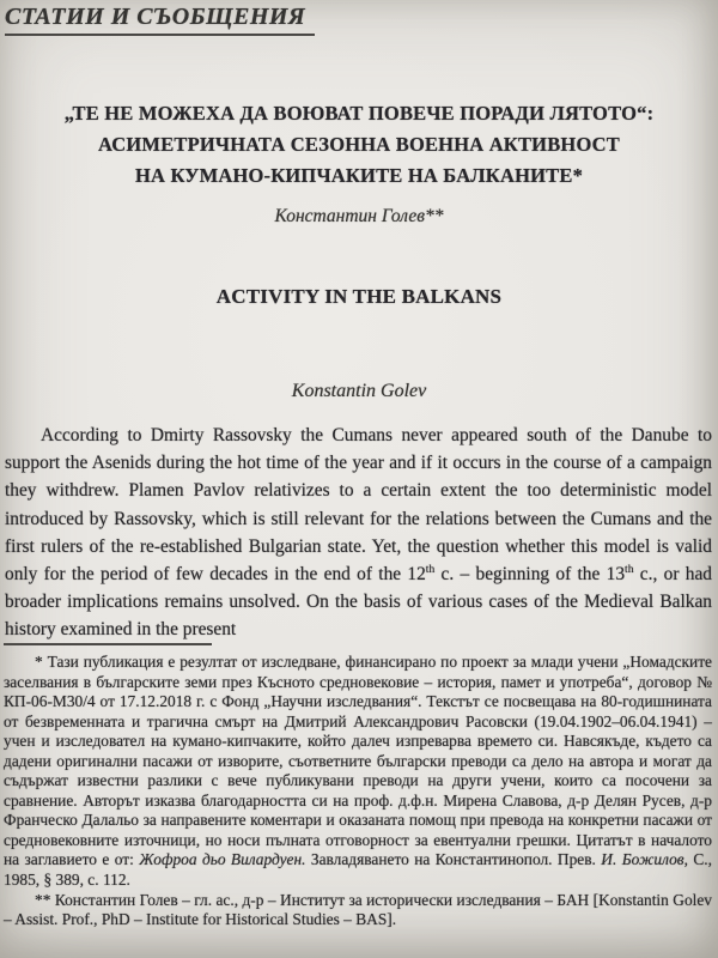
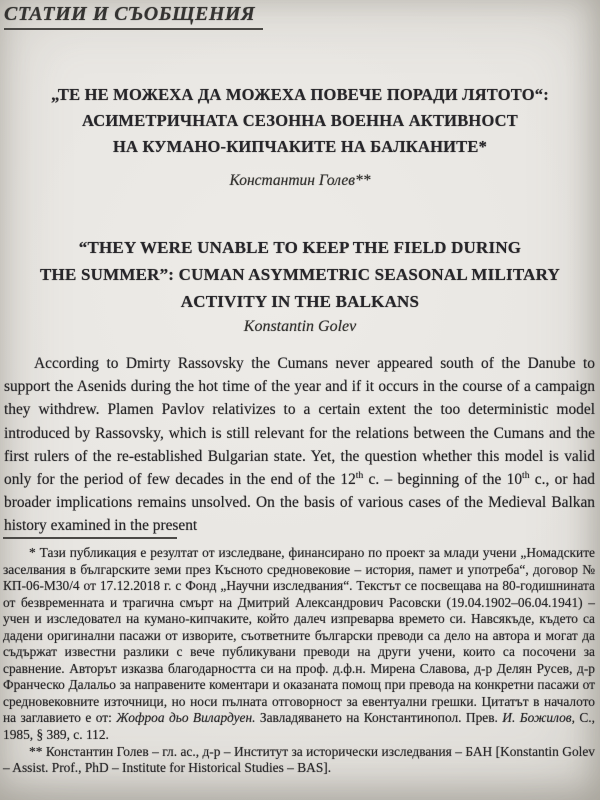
  СТАТИИ И СЪОБЩЕНИЯ
- „ТЕ НЕ МОЖЕХА ДА ВОЮВАТ ПОВЕЧЕ ПОРАДИ ЛЯТОТО“:
+ „ТЕ НЕ МОЖЕХА ДА МОЖЕХА ПОВЕЧЕ ПОРАДИ ЛЯТОТО“:
  АСИМЕТРИЧНАТА СЕЗОННА ВОЕННА АКТИВНОСТ
  НА КУМАНО-КИПЧАКИТЕ НА БАЛКАНИТЕ*
  Константин Голев**
+ “THEY WERE UNABLE TO KEEP THE FIELD DURING
+ THE SUMMER”: CUMAN ASYMMETRIC SEASONAL MILITARY
  ACTIVITY IN THE BALKANS
  Konstantin Golev
- According to Dmirty Rassovsky the Cumans never appeared south of the Danube to support the Asenids during the hot time of the year and if it occurs in the course of a campaign they withdrew. Plamen Pavlov relativizes to a certain extent the too deterministic model introduced by Rassovsky, which is still relevant for the relations between the Cumans and the first rulers of the re-established Bulgarian state. Yet, the question whether this model is valid only for the period of few decades in the end of the 12th c. – beginning of the 13th c., or had broader implications remains unsolved. On the basis of various cases of the Medieval Balkan history examined in the present
+ According to Dmirty Rassovsky the Cumans never appeared south of the Danube to support the Asenids during the hot time of the year and if it occurs in the course of a campaign they withdrew. Plamen Pavlov relativizes to a certain extent the too deterministic model introduced by Rassovsky, which is still relevant for the relations between the Cumans and the first rulers of the re-established Bulgarian state. Yet, the question whether this model is valid only for the period of few decades in the end of the 12th c. – beginning of the 10th c., or had broader implications remains unsolved. On the basis of various cases of the Medieval Balkan history examined in the present
  * Тази публикация е резултат от изследване, финансирано по проект за млади учени „Номадските заселвания в българските земи през Късното средновековие – история, памет и употреба“, договор № КП-06-М30/4 от 17.12.2018 г. с Фонд „Научни изследвания“. Текстът се посвещава на 80-годишнината от безвременната и трагична смърт на Дмитрий Александрович Расовски (19.04.1902–06.04.1941) – учен и изследовател на кумано-кипчаките, който далеч изпреварва времето си. Навсякъде, където са дадени оригинални пасажи от изворите, съответните български преводи са дело на автора и могат да съдържат известни разлики с вече публикувани преводи на други учени, които са посочени за сравнение. Авторът изказва благодарността си на проф. д.ф.н. Мирена Славова, д-р Делян Русев, д-р Франческо Далальо за направените коментари и оказаната помощ при превода на конкретни пасажи от средновековните източници, но носи пълната отговорност за евентуални грешки. Цитатът в началото на заглавието е от: Жофроа дьо Вилардуен. Завладяването на Константинопол. Прев. И. Божилов, С., 1985, § 389, с. 112.
  ** Константин Голев – гл. ас., д-р – Институт за исторически изследвания – БАН [Konstantin Golev – Assist. Prof., PhD – Institute for Historical Studies – BAS].
